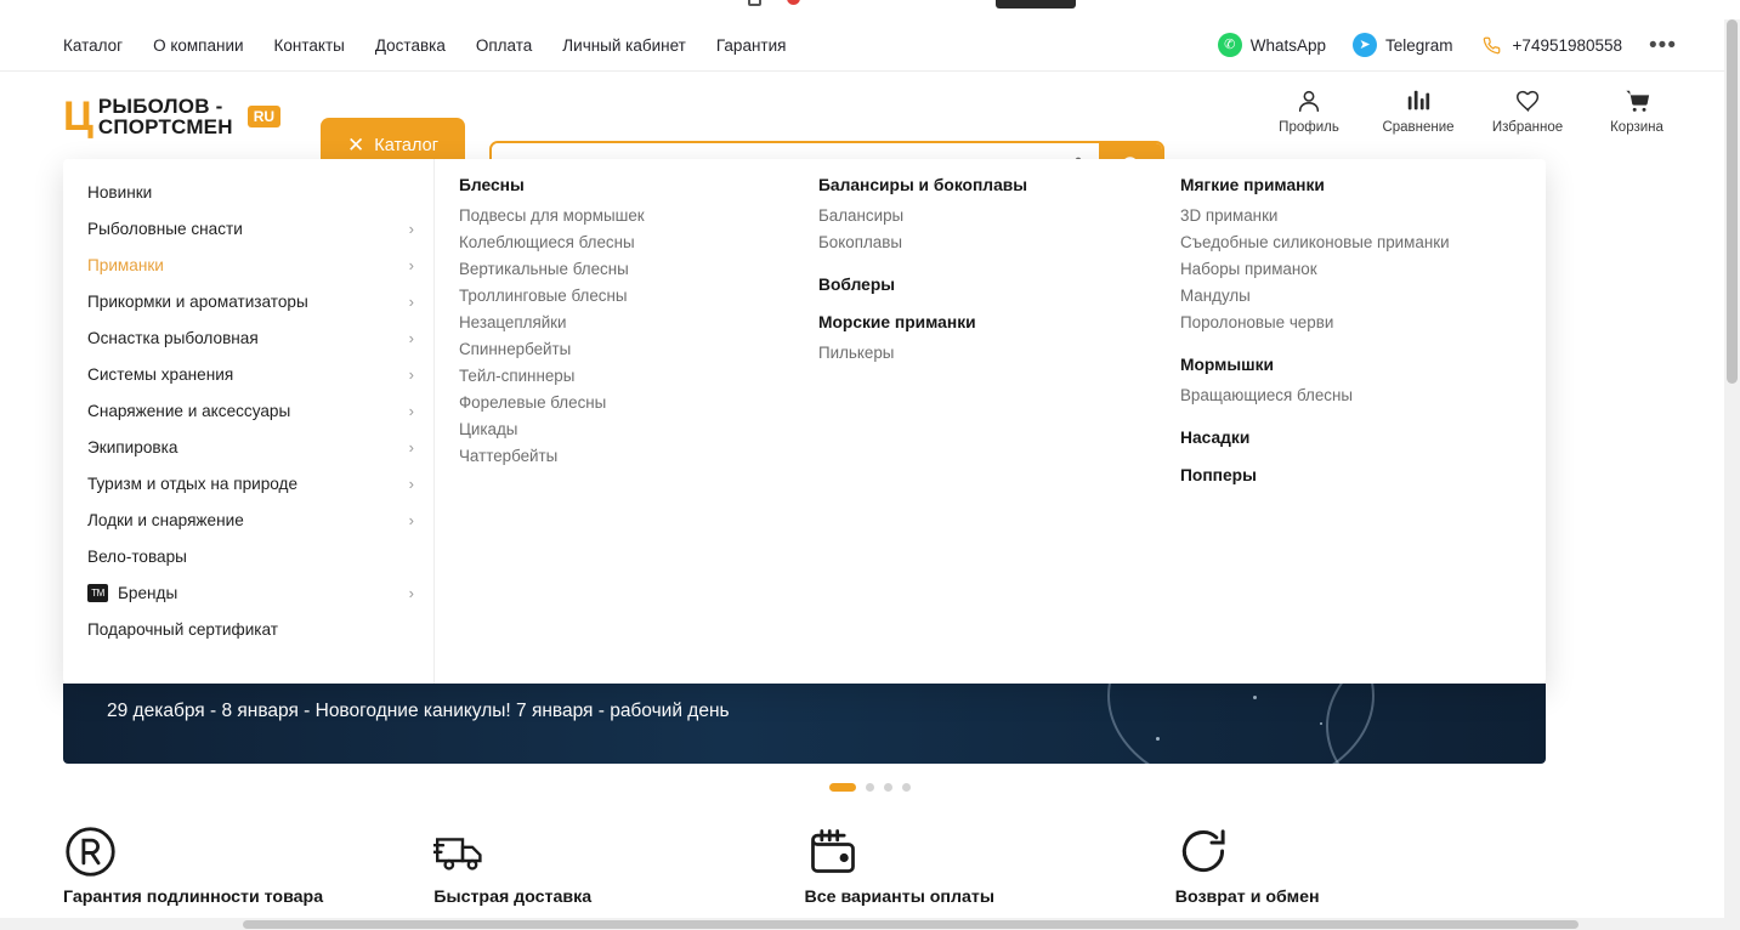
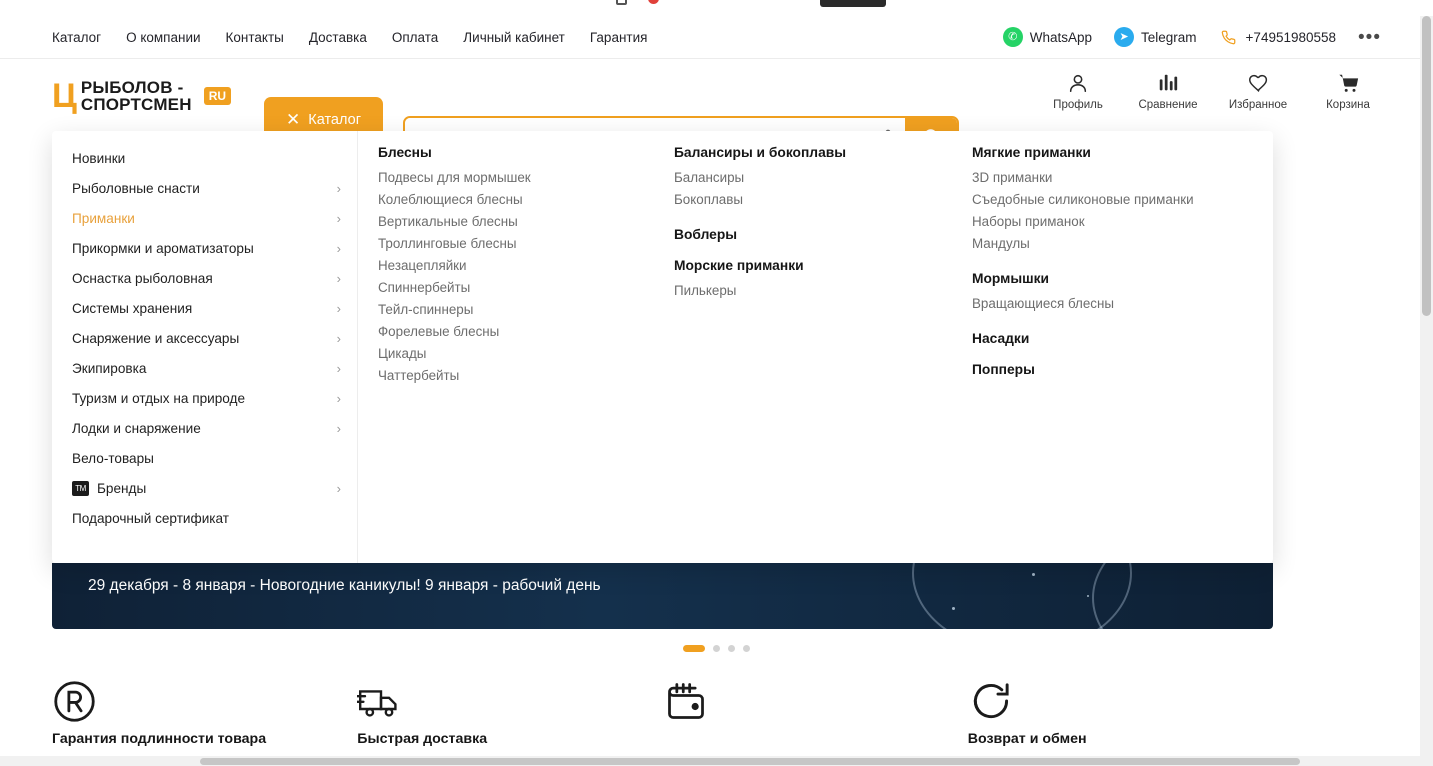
  Каталог
  О компании
  Контакты
  Доставка
  Оплата
  Личный кабинет
  Гарантия
  ✆
  WhatsApp
  ➤
  Telegram
  +74951980558
  •••
  Ц
  РЫБОЛОВ -
  СПОРТСМЕН
  RU
  ✕
  Каталог
  Профиль
  Сравнение
  Избранное
  Корзина
- 29 декабря - 8 января - Новогодние каникулы! 7 января - рабочий день
+ 29 декабря - 8 января - Новогодние каникулы! 9 января - рабочий день
  Гарантия подлинности товара
  Быстрая доставка
- Все варианты оплаты
  Возврат и обмен
  Новинки
  Рыболовные снасти
  ›
  Приманки
  ›
  Прикормки и ароматизаторы
  ›
  Оснастка рыболовная
  ›
  Системы хранения
  ›
  Снаряжение и аксессуары
  ›
  Экипировка
  ›
  Туризм и отдых на природе
  ›
  Лодки и снаряжение
  ›
  Вело-товары
  TM
  Бренды
  ›
  Подарочный сертификат
  Блесны
  Подвесы для мормышек
  Колеблющиеся блесны
  Вертикальные блесны
  Троллинговые блесны
  Незацепляйки
  Спиннербейты
  Тейл-спиннеры
  Форелевые блесны
  Цикады
  Чаттербейты
  Балансиры и бокоплавы
  Балансиры
  Бокоплавы
  Воблеры
  Морские приманки
  Пилькеры
  Мягкие приманки
  3D приманки
  Съедобные силиконовые приманки
  Наборы приманок
  Мандулы
- Поролоновые черви
  Мормышки
  Вращающиеся блесны
  Насадки
  Попперы
